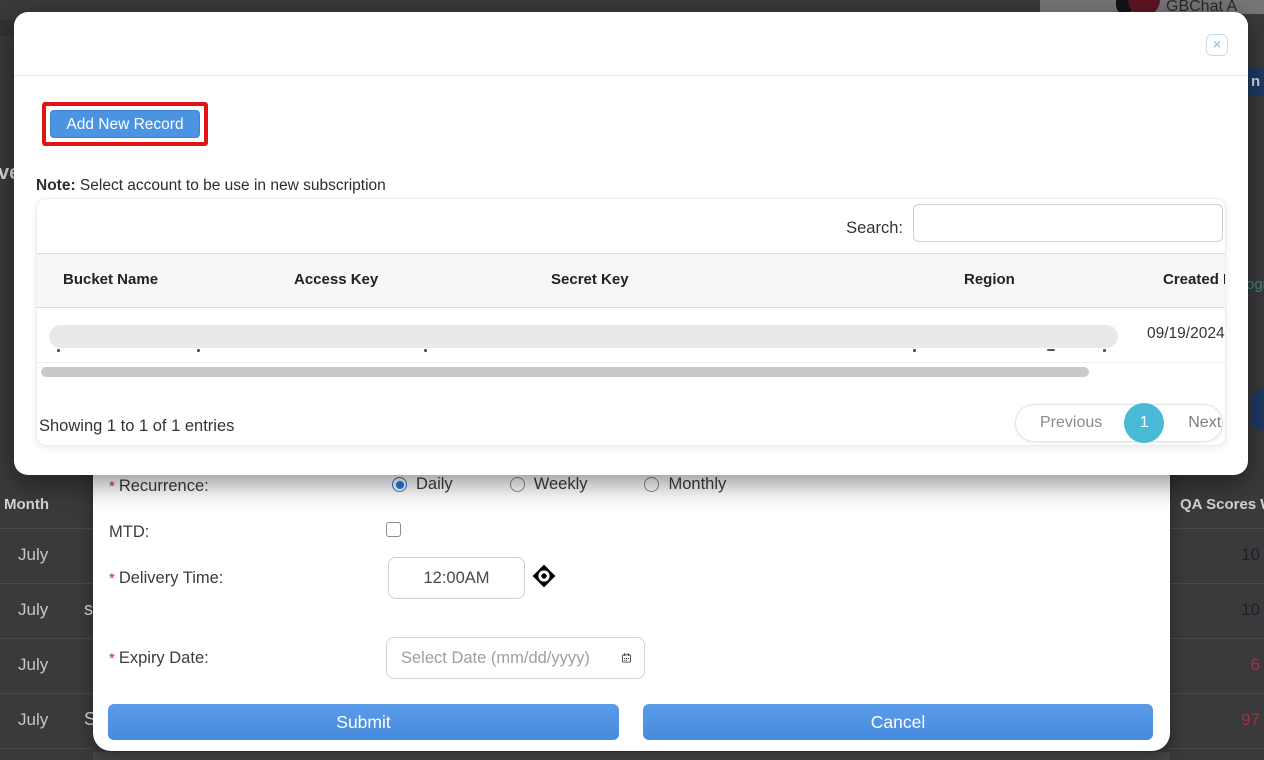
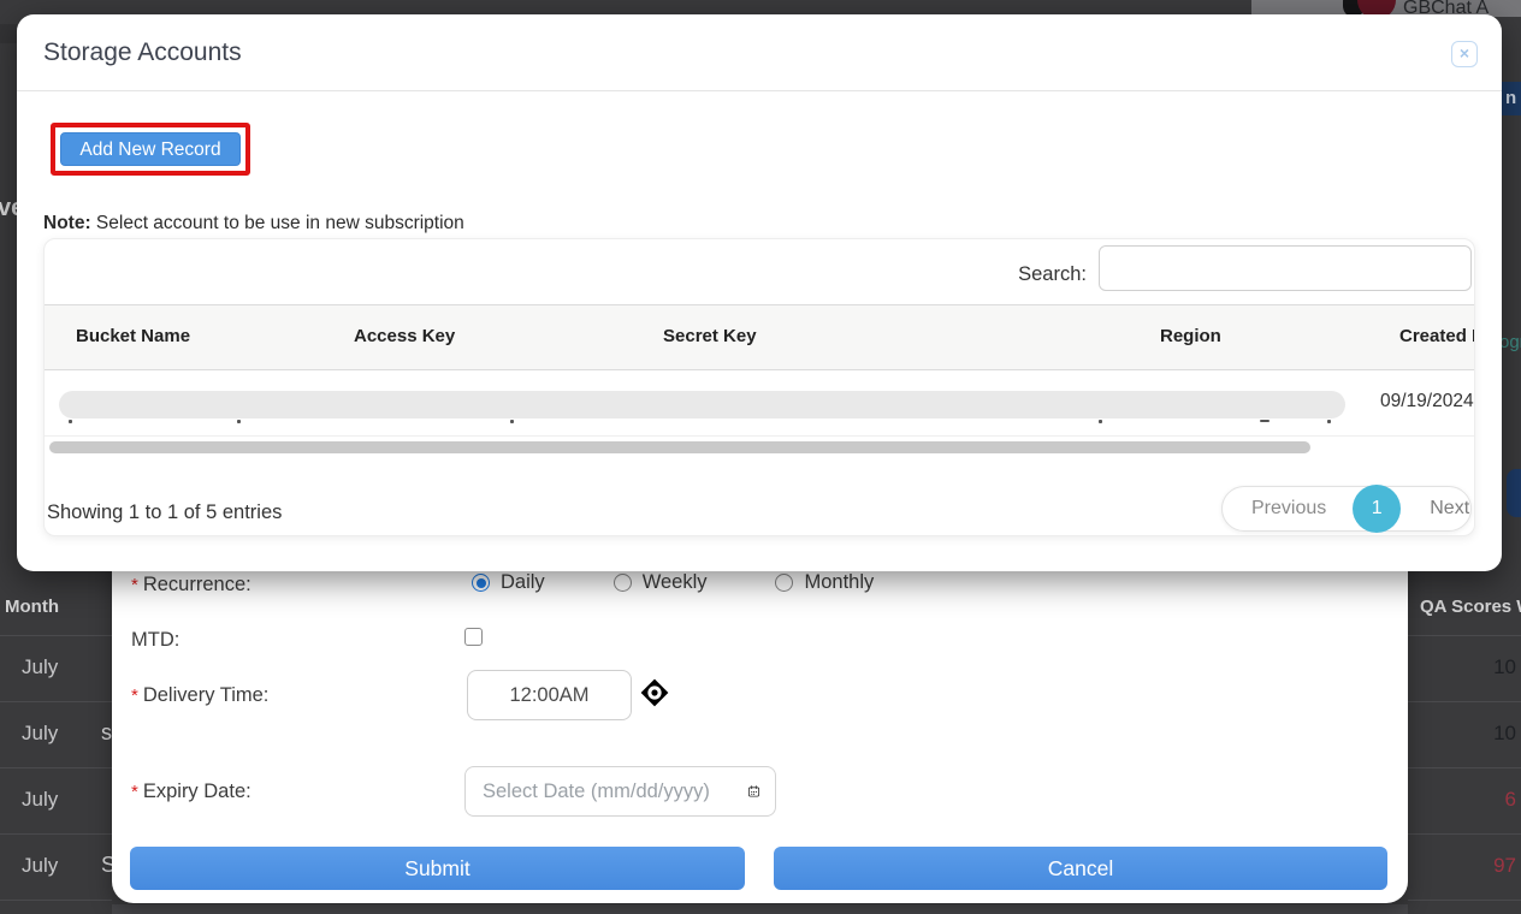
  GBChat A
  n
  Month
  July
  July
  s
  July
  July
  S
  QA Scores
  10
  10
  6
  97
  * Recurrence:
  Daily
  Weekly
  Monthly
  MTD:
  * Delivery Time:
  12:00AM
  * Expiry Date:
  Select Date (mm/dd/yyyy)
  Submit
  Cancel
+ Storage Accounts
  ×
  Add New Record
  Note: Select account to be use in new subscription
  Search:
  Bucket Name
  Access Key
  Secret Key
  Region
  09/19/2024
- Showing 1 to 1 of 1 entries
+ Showing 1 to 1 of 5 entries
  Previous
  1
  Next
